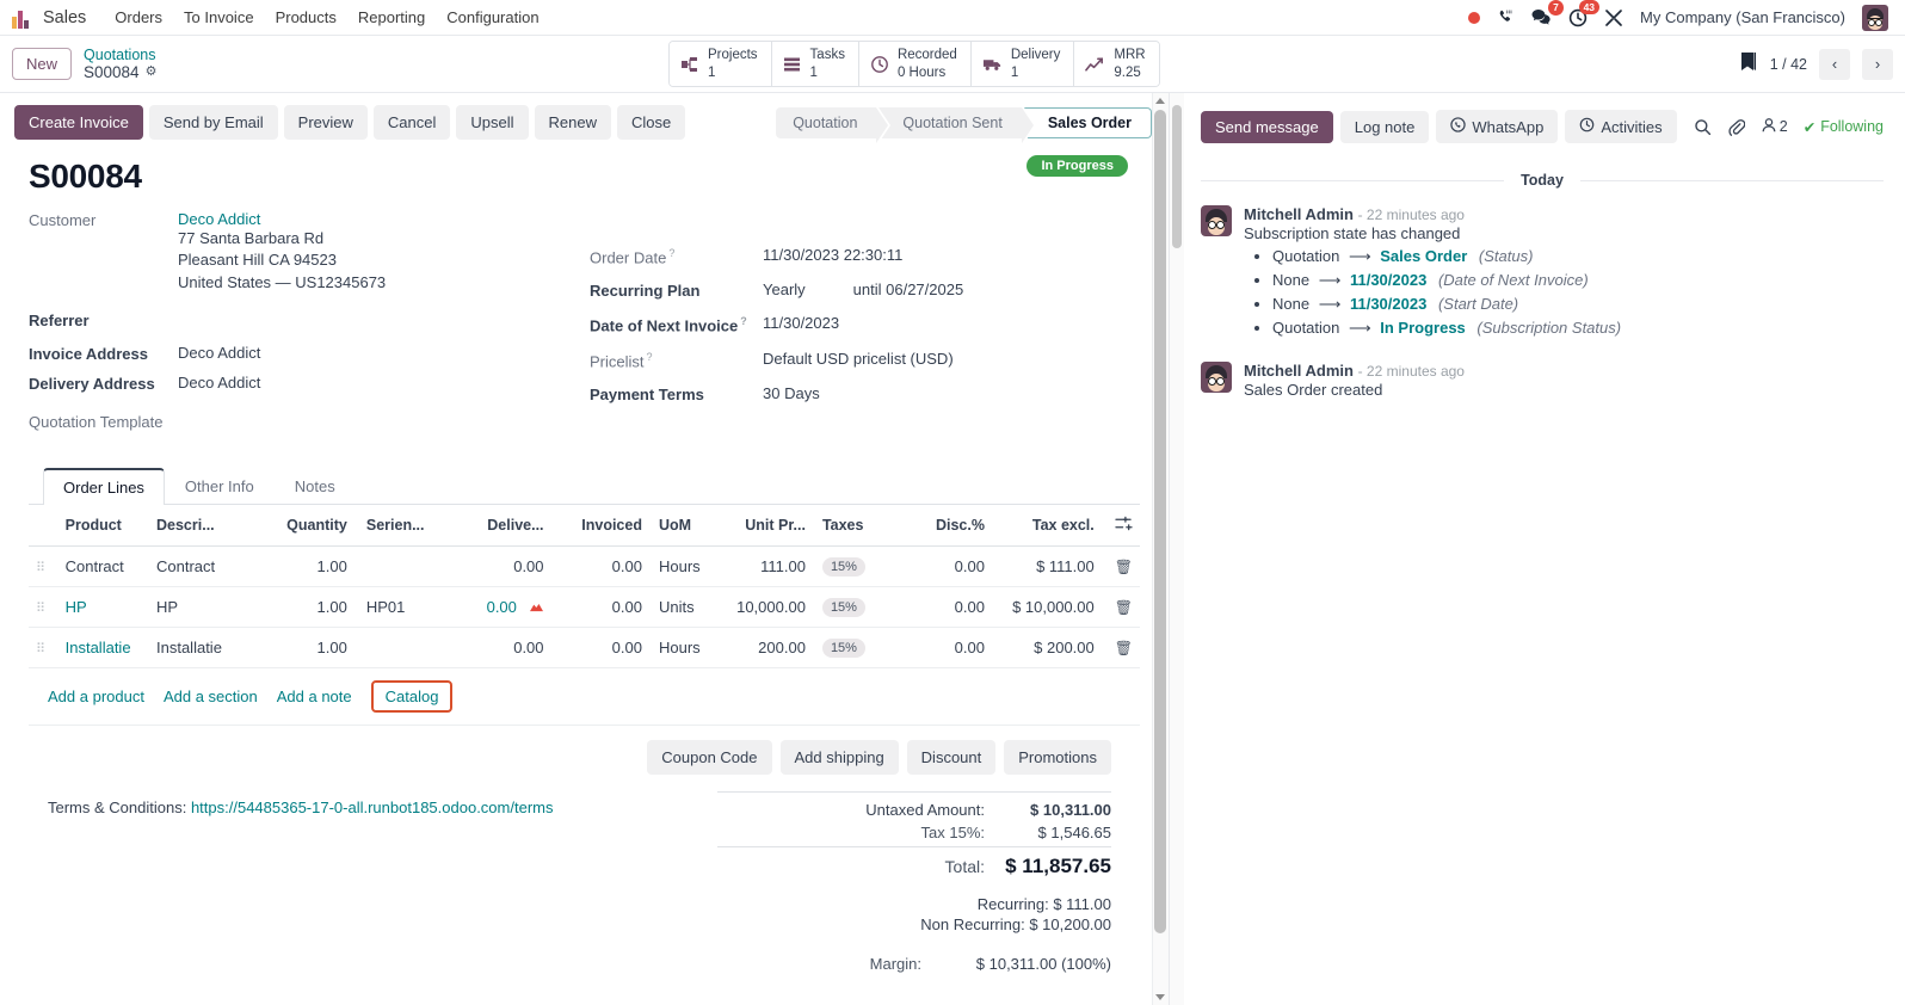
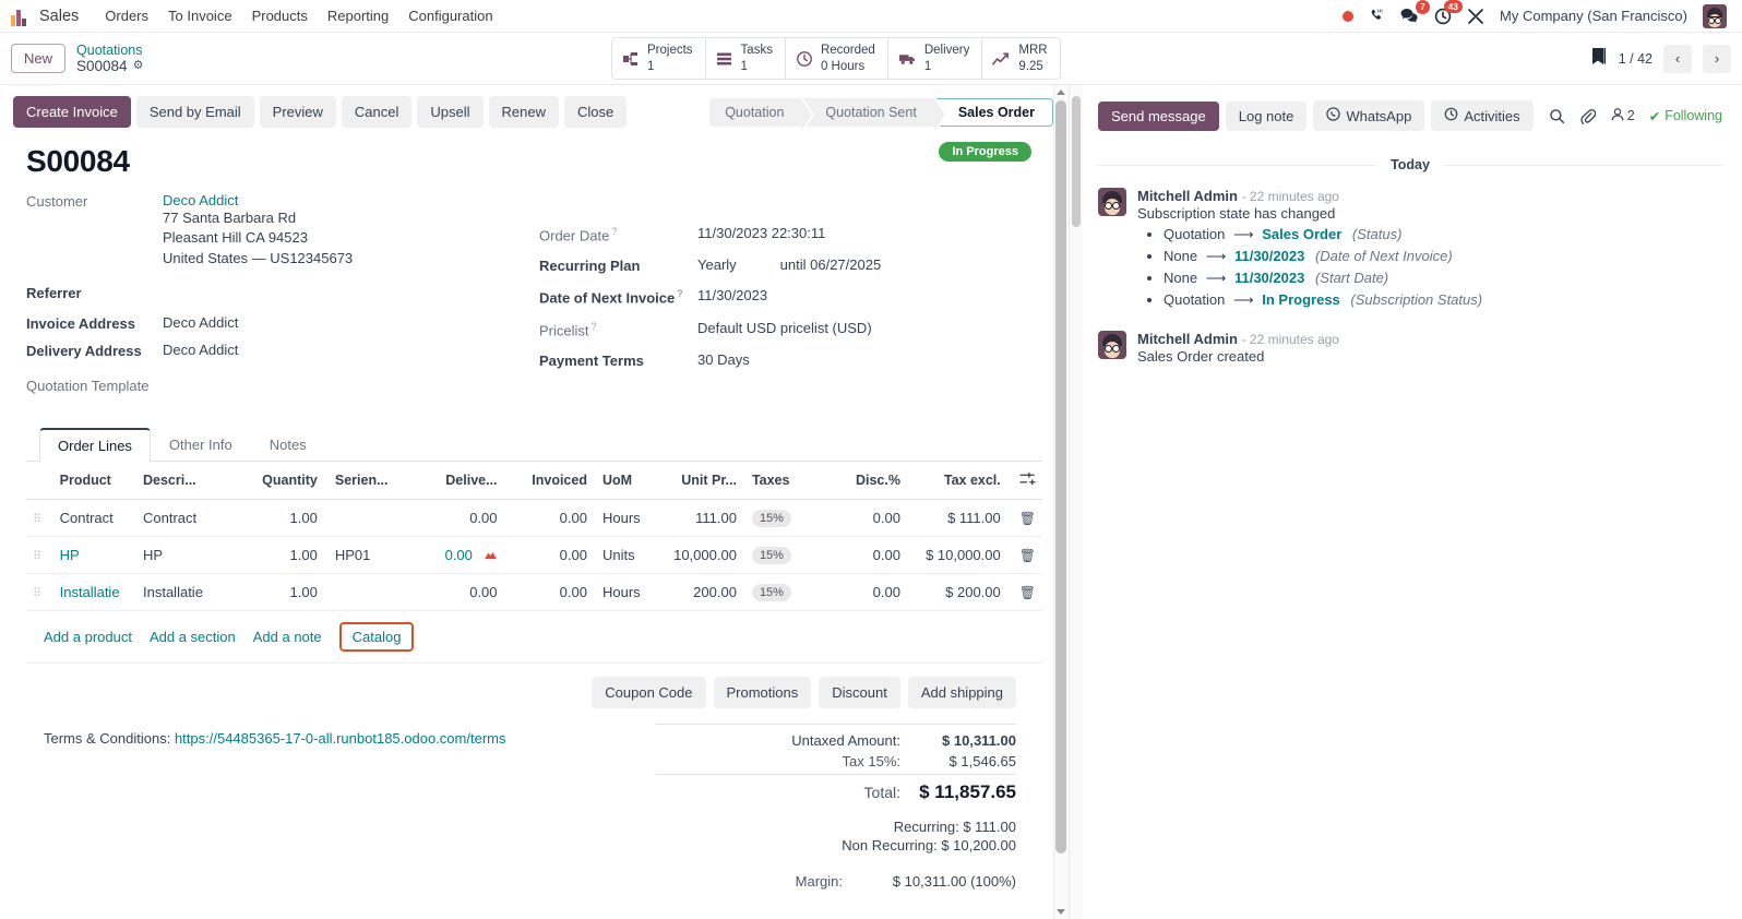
  Sales
  Orders
  To Invoice
  Products
  Reporting
  Configuration
  7
  43
  My Company (San Francisco)
  New
  Quotations
  S00084
  ⚙
  Projects
  1
  Tasks
  1
  Recorded
  0 Hours
  Delivery
  1
  MRR
  9.25
  1 / 42
  ‹
  ›
  Create Invoice
  Send by Email
  Preview
  Cancel
  Upsell
  Renew
  Close
  Quotation
  Quotation Sent
  Sales Order
  In Progress
  S00084
  Customer
  Deco Addict
  77 Santa Barbara Rd
  Pleasant Hill CA 94523
  United States — US12345673
  Referrer
  Invoice Address
  Deco Addict
  Delivery Address
  Deco Addict
  Quotation Template
  Order Date ?
  11/30/2023 22:30:11
  Recurring Plan
  Yearly
  until 06/27/2025
  Date of Next Invoice ?
  11/30/2023
  Pricelist ?
  Default USD pricelist (USD)
  Payment Terms
  30 Days
  Order Lines
  Other Info
  Notes
  	Product	Descri...	Quantity	Serien...	Delive...	Invoiced	UoM	Unit Pr...	Taxes	Disc.%	Tax excl.
  ⠿	Contract	Contract	1.00		0.00	0.00	Hours	111.00	15%	0.00	$ 111.00	🗑
  ⠿	HP	HP	1.00	HP01	0.00	0.00	Units	10,000.00	15%	0.00	$ 10,000.00	🗑
  ⠿	Installatie	Installatie	1.00		0.00	0.00	Hours	200.00	15%	0.00	$ 200.00	🗑
  Add a product
  Add a section
  Add a note
  Catalog
  Coupon Code
- Add shipping
+ Promotions
  Discount
- Promotions
+ Add shipping
  Terms & Conditions: https://54485365-17-0-all.runbot185.odoo.com/terms
  Untaxed Amount:
  $ 10,311.00
  Tax 15%:
  $ 1,546.65
  Total:
  $ 11,857.65
  Recurring: $ 111.00
  Non Recurring: $ 10,200.00
  Margin:
  $ 10,311.00 (100%)
  Send message
  Log note
  WhatsApp
  Activities
  2
  ✔
  Following
  Today
  Mitchell Admin - 22 minutes ago
  Subscription state has changed
  Quotation ⟶ Sales Order (Status)
  None ⟶ 11/30/2023 (Date of Next Invoice)
  None ⟶ 11/30/2023 (Start Date)
  Quotation ⟶ In Progress (Subscription Status)
  Mitchell Admin - 22 minutes ago
  Sales Order created
